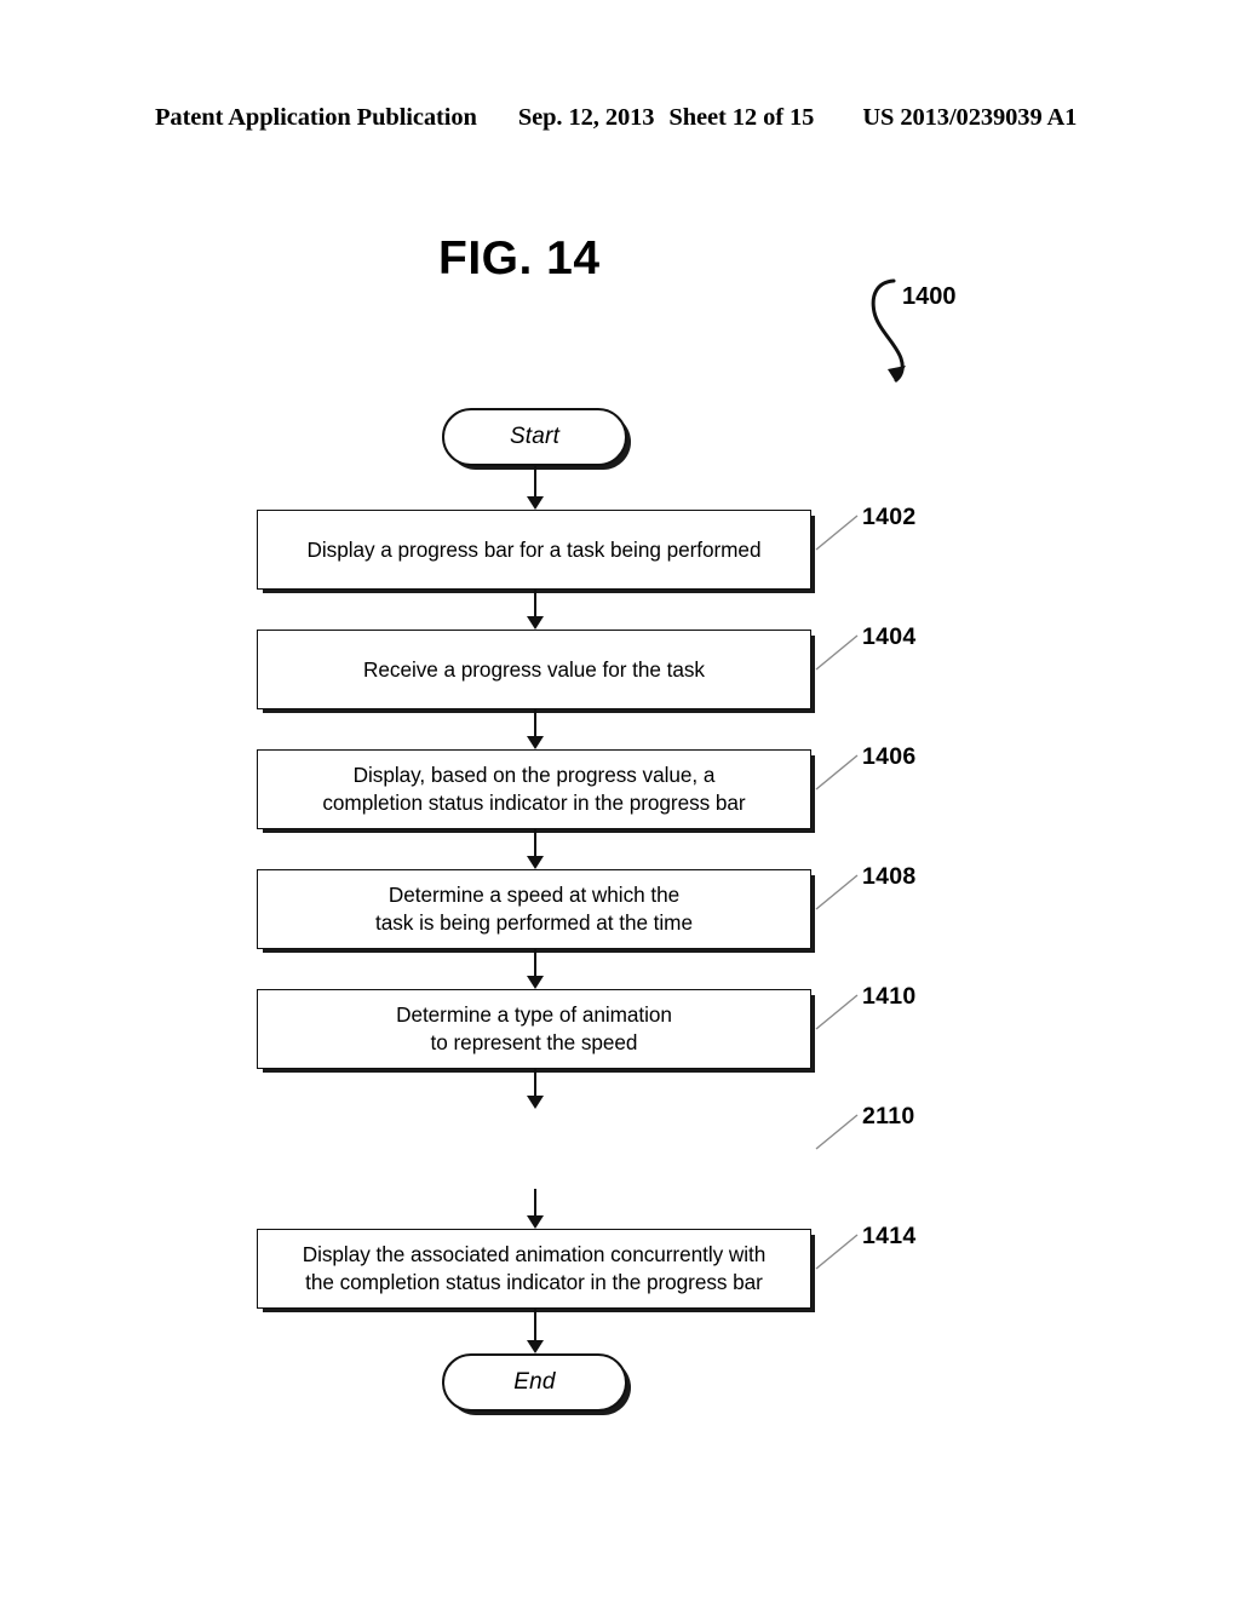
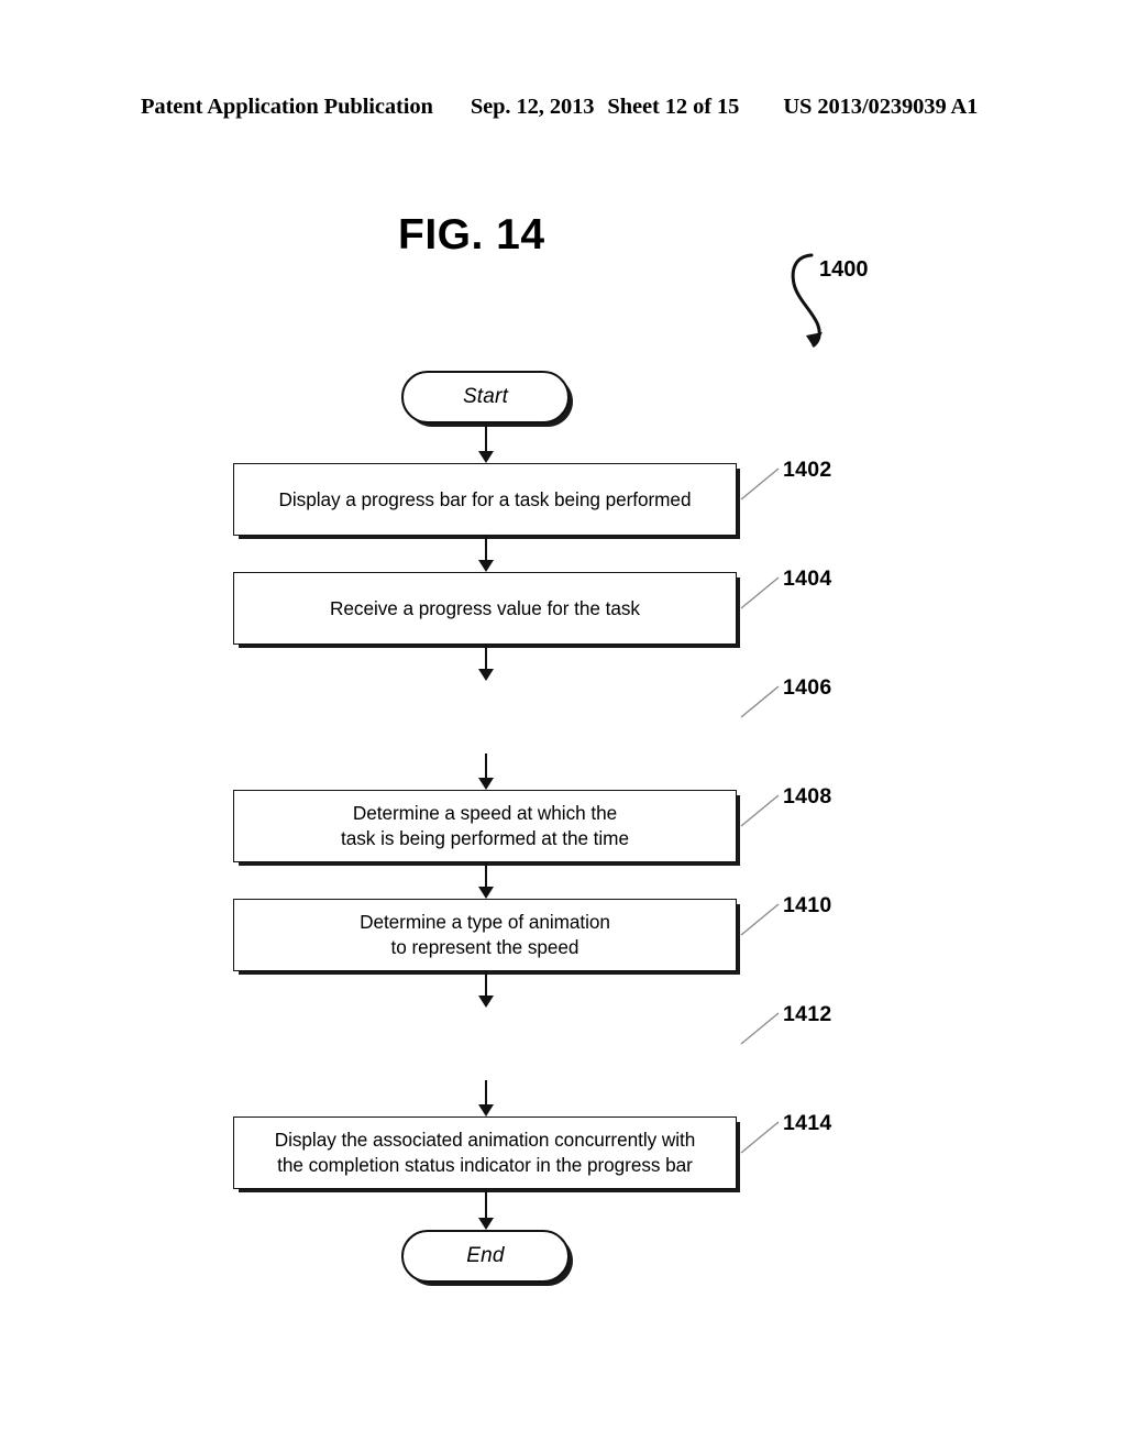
  Patent Application Publication
  Sep. 12, 2013
  Sheet 12 of 15
  US 2013/0239039 A1
  FIG. 14
  1400
  Start
  Display a progress bar for a task being performed
  1402
  Receive a progress value for the task
  1404
- Display, based on the progress value, a
- completion status indicator in the progress bar
  1406
  Determine a speed at which the
  task is being performed at the time
  1408
  Determine a type of animation
  to represent the speed
  1410
- 2110
+ 1412
  Display the associated animation concurrently with
  the completion status indicator in the progress bar
  1414
  End
